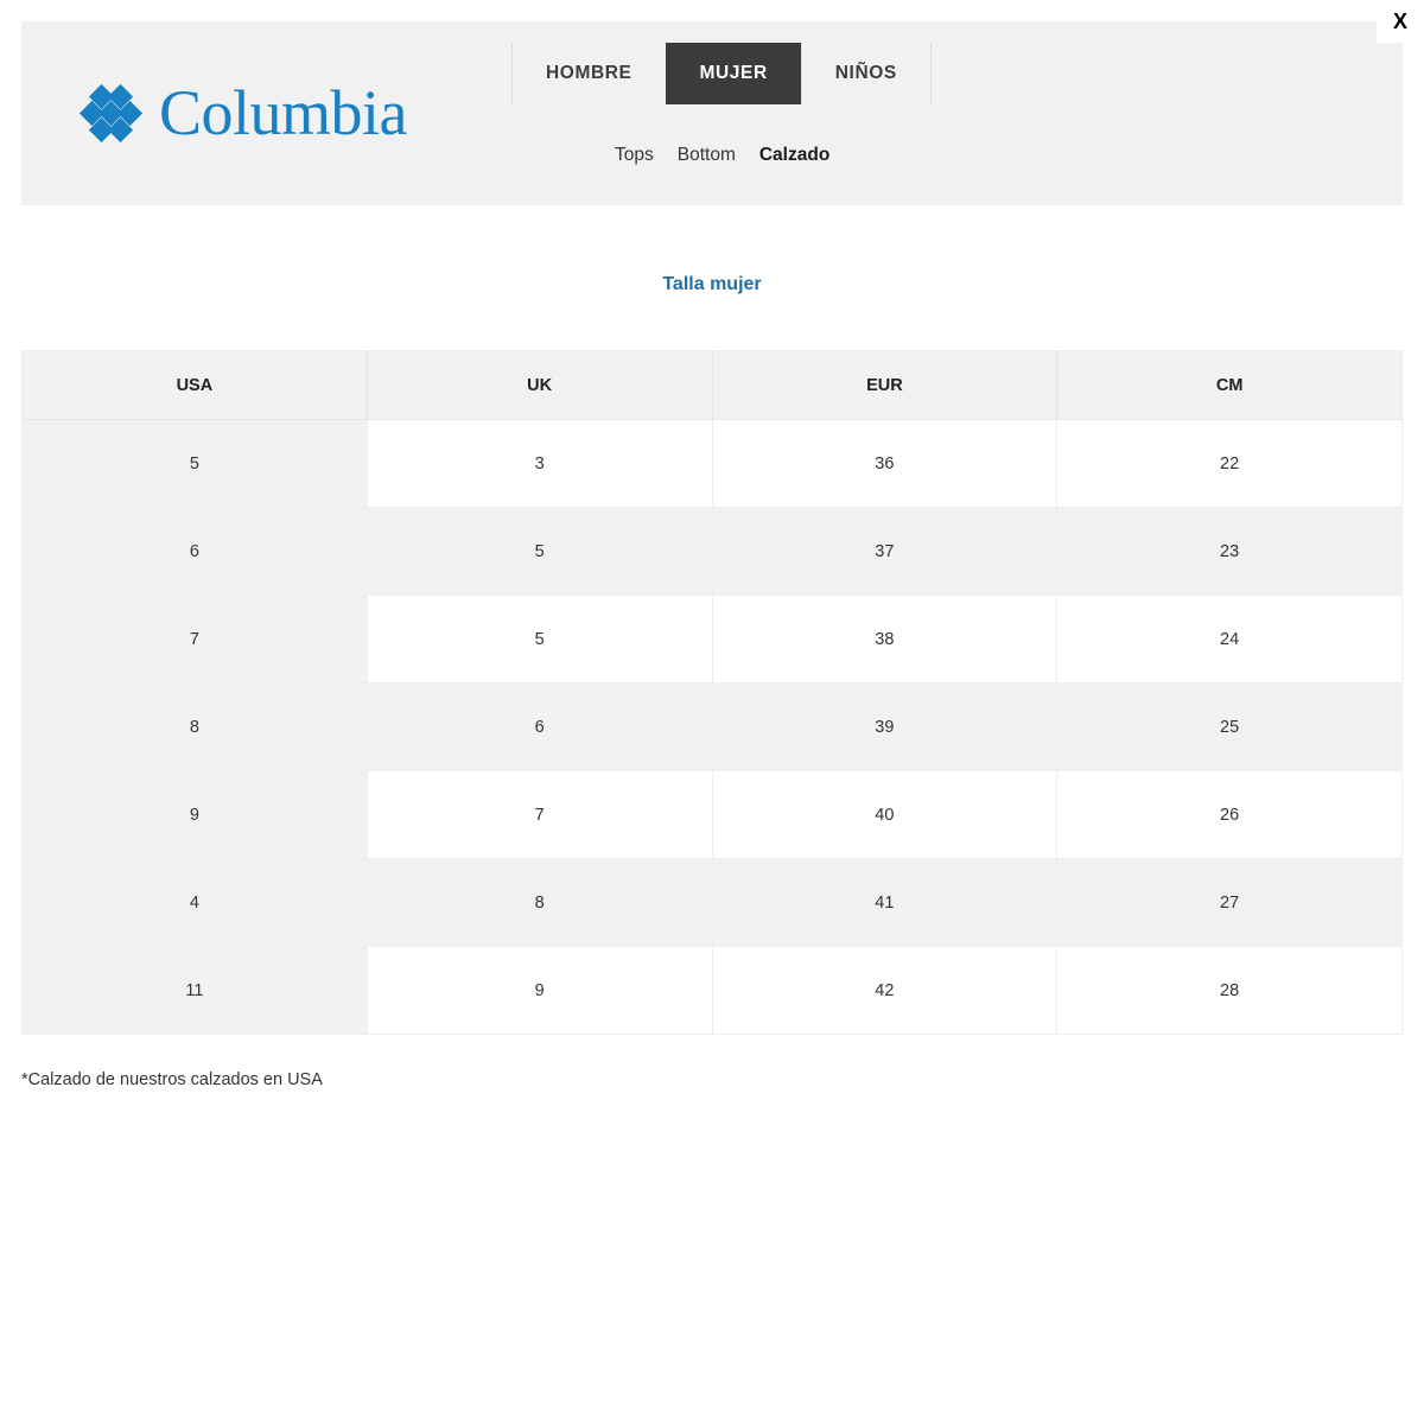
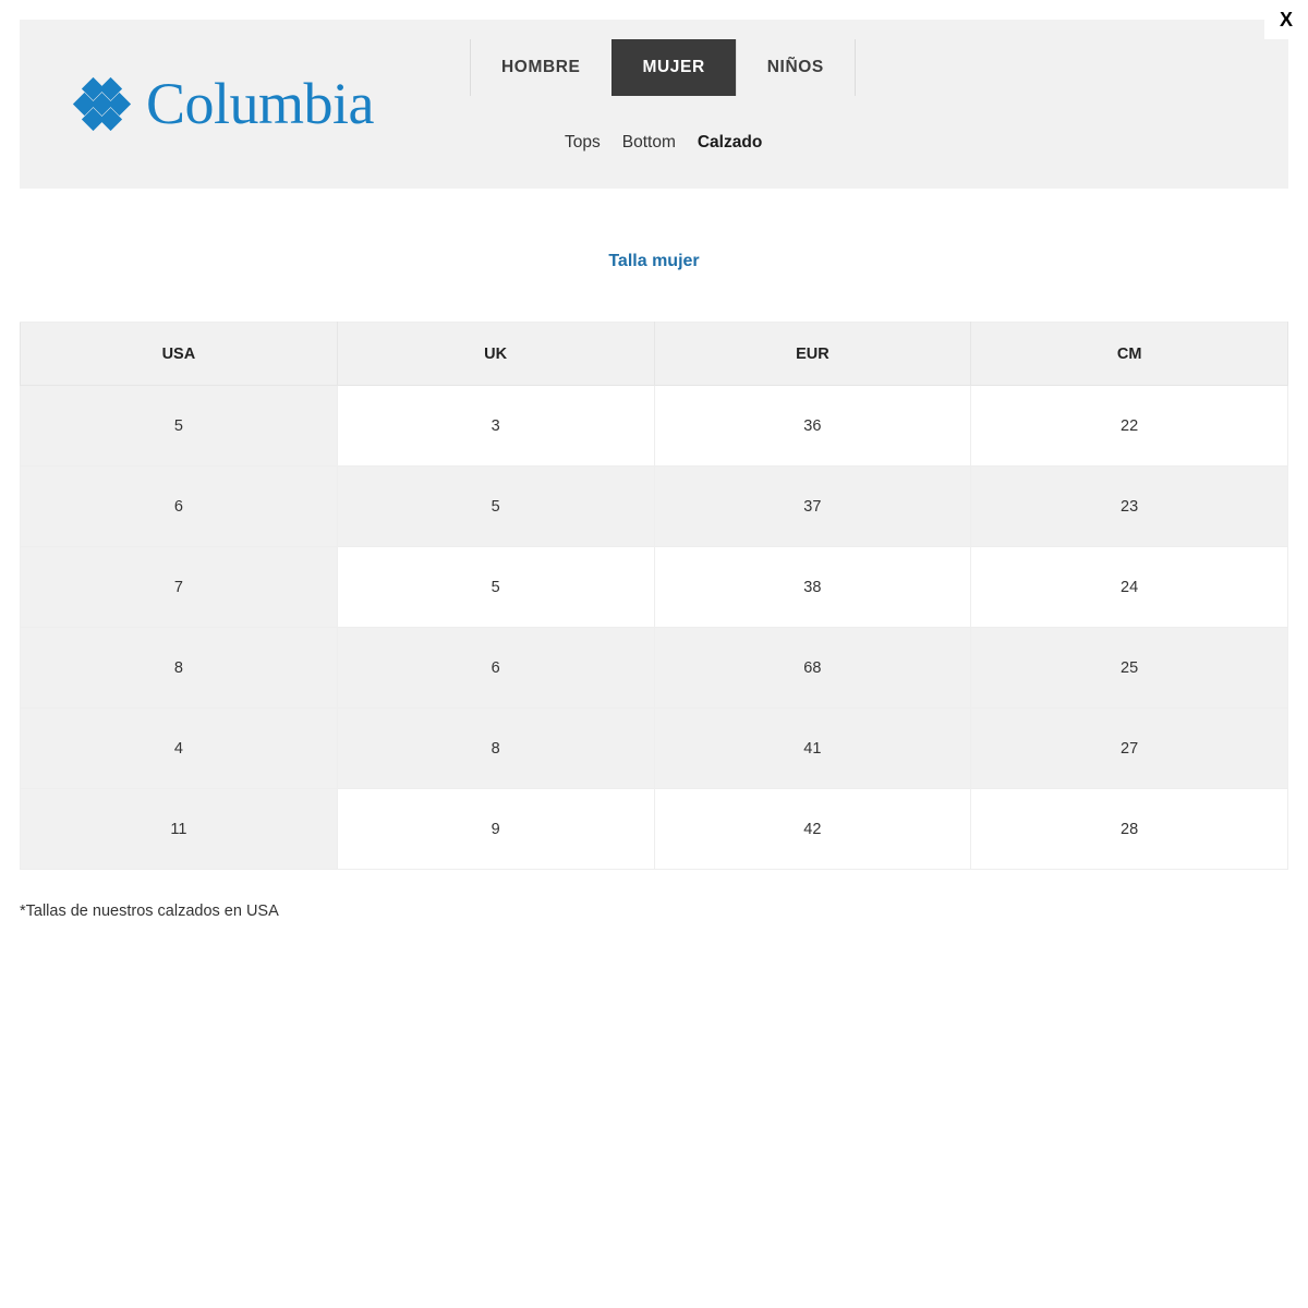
  X
  Columbia
  HOMBRE
  MUJER
  NIÑOS
  Tops
  Bottom
  Calzado
  Talla mujer
  USA	UK	EUR	CM
  5	3	36	22
  6	5	37	23
  7	5	38	24
- 8	6	39	25
+ 8	6	68	25
- 9	7	40	26
  4	8	41	27
  11	9	42	28
- *Calzado de nuestros calzados en USA
+ *Tallas de nuestros calzados en USA
